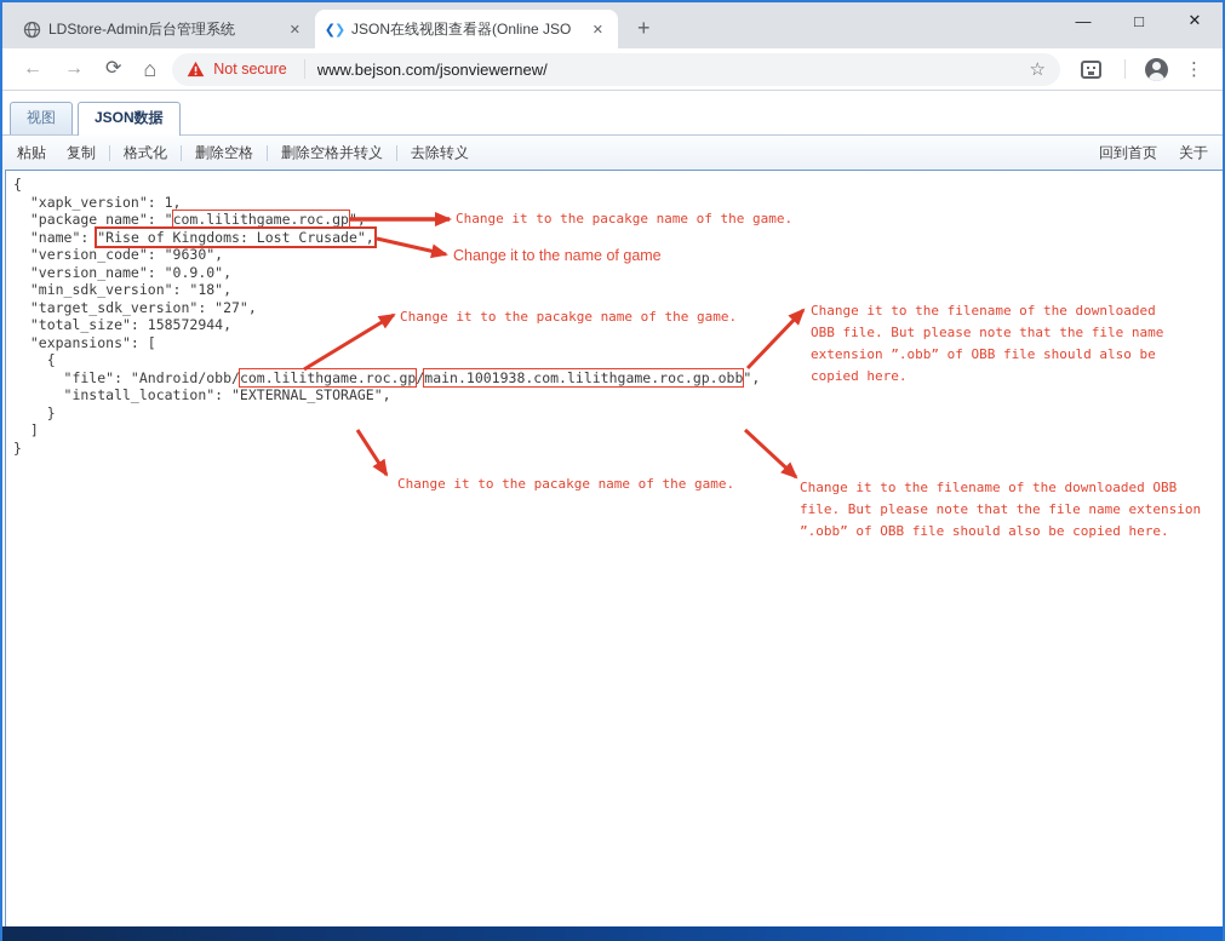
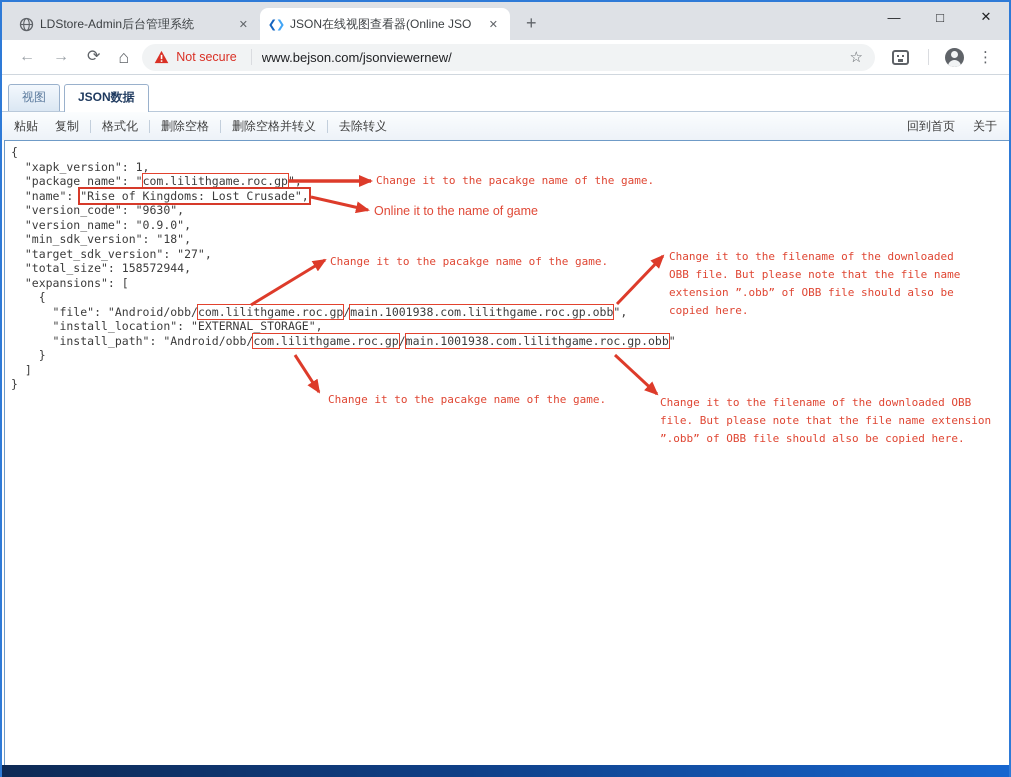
  LDStore-Admin后台管理系统
  ✕
  ❮
  ❯
  JSON在线视图查看器(Online JSO
  ✕
  +
  —
  □
  ✕
  ←
  →
  ⟳
  ⌂
  Not secure
  www.bejson.com/jsonviewernew/
  ☆
  ⋮
  视图
  JSON数据
  粘贴
  复制
  格式化
  删除空格
  删除空格并转义
  去除转义
  回到首页
  关于
  {
  "xapk_version": 1,
  "package_name": "com.lilithgame.roc.gp
  "name": "Rise of Kingdoms: Lost Crusade",
  "version_code": "9630",
  "version_name": "0.9.0",
  "min_sdk_version": "18",
  "target_sdk_version": "27",
  "total_size": 158572944,
  "expansions": [
  {
  "file": "Android/obb/com.lilithgame.roc.gp/main.1001938.com.lilithgame.roc.gp.obb",
  "install_location": "EXTERNAL_STORAGE",
+ "install_path": "Android/obb/com.lilithgame.roc.gp/main.1001938.com.lilithgame.roc.gp.obb"
  }
  ]
  }
  Change it to the pacakge name of the game.
- Change it to the name of game
+ Online it to the name of game
  Change it to the pacakge name of the game.
  Change it to the filename of the downloaded
  OBB file. But please note that the file name
  extension ”.obb” of OBB file should also be
  copied here.
  Change it to the pacakge name of the game.
  Change it to the filename of the downloaded OBB
  file. But please note that the file name extension
  ”.obb” of OBB file should also be copied here.
